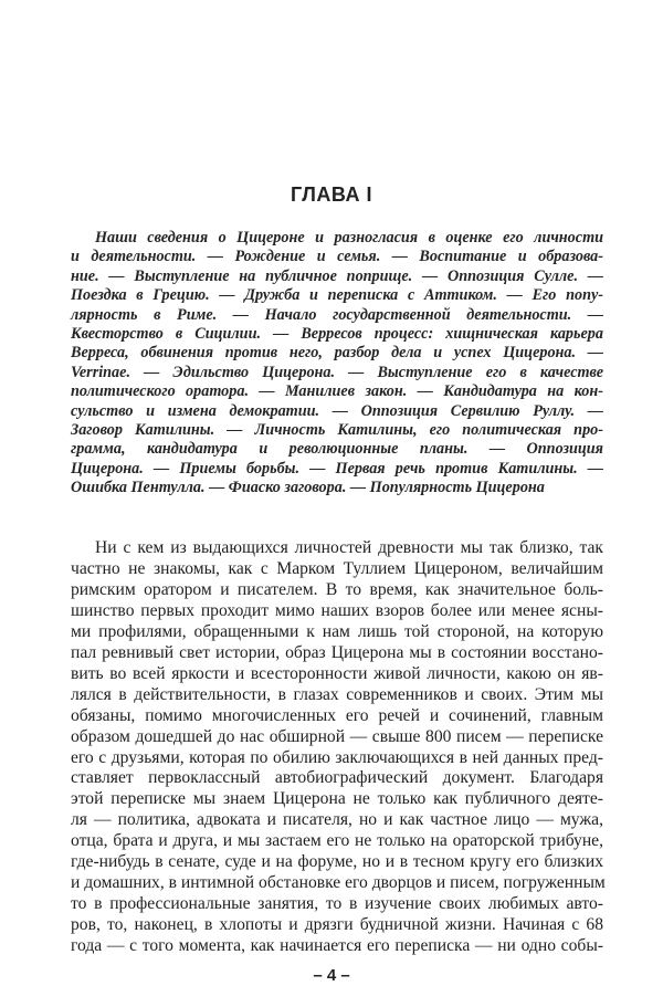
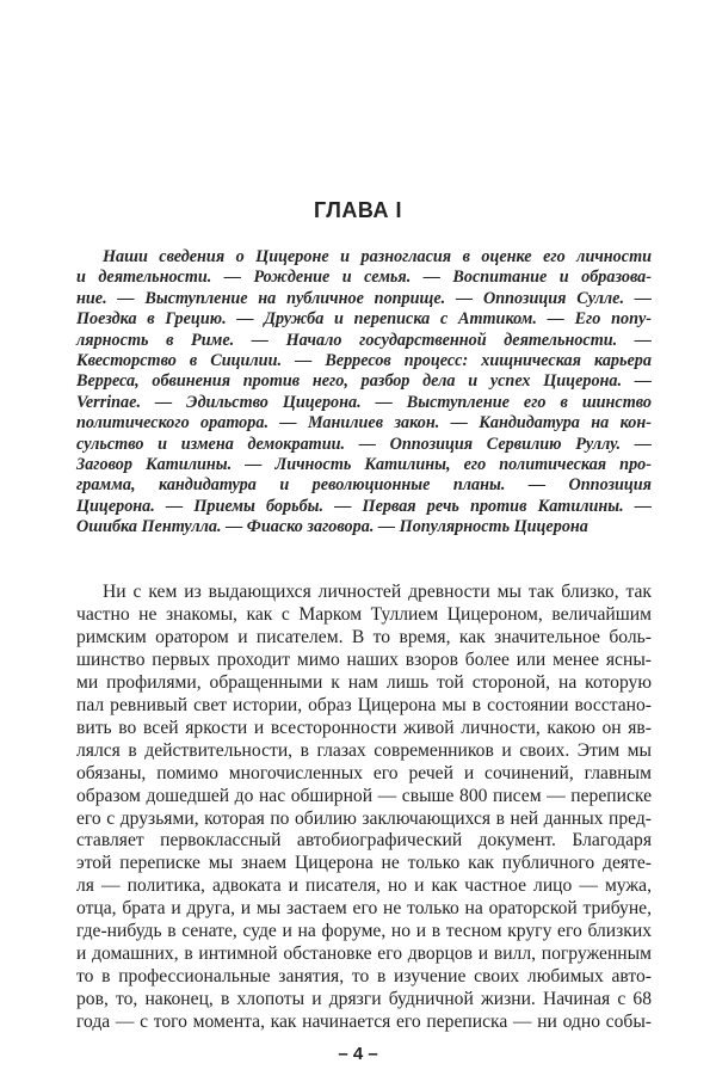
  ГЛАВА I
  Наши сведения о Цицероне и разногласия в оценке его личности
  и деятельности. — Рождение и семья. — Воспитание и образова-
  ние. — Выступление на публичное поприще. — Оппозиция Сулле. —
  Поездка в Грецию. — Дружба и переписка с Аттиком. — Его попу-
  лярность в Риме. — Начало государственной деятельности. —
  Квесторство в Сицилии. — Верресов процесс: хищническая карьера
  Верреса, обвинения против него, разбор дела и успех Цицерона. —
- Verrinae. — Эдильство Цицерона. — Выступление его в качестве
+ Verrinae. — Эдильство Цицерона. — Выступление его в шинство
  политического оратора. — Манилиев закон. — Кандидатура на кон-
  сульство и измена демократии. — Оппозиция Сервилию Руллу. —
  Заговор Катилины. — Личность Катилины, его политическая про-
  грамма, кандидатура и революционные планы. — Оппозиция
  Цицерона. — Приемы борьбы. — Первая речь против Катилины. —
  Ошибка Пентулла. — Фиаско заговора. — Популярность Цицерона
  Ни с кем из выдающихся личностей древности мы так близко, так
  частно не знакомы, как с Марком Туллием Цицероном, величайшим
  римским оратором и писателем. В то время, как значительное боль-
  шинство первых проходит мимо наших взоров более или менее ясны-
  ми профилями, обращенными к нам лишь той стороной, на которую
  пал ревнивый свет истории, образ Цицерона мы в состоянии восстано-
  вить во всей яркости и всесторонности живой личности, какою он яв-
  лялся в действительности, в глазах современников и своих. Этим мы
  обязаны, помимо многочисленных его речей и сочинений, главным
  образом дошедшей до нас обширной — свыше 800 писем — переписке
  его с друзьями, которая по обилию заключающихся в ней данных пред-
  ставляет первоклассный автобиографический документ. Благодаря
  этой переписке мы знаем Цицерона не только как публичного деяте-
  ля — политика, адвоката и писателя, но и как частное лицо — мужа,
  отца, брата и друга, и мы застаем его не только на ораторской трибуне,
  где-нибудь в сенате, суде и на форуме, но и в тесном кругу его близких
- и домашних, в интимной обстановке его дворцов и писем, погруженным
+ и домашних, в интимной обстановке его дворцов и вилл, погруженным
  то в профессиональные занятия, то в изучение своих любимых авто-
  ров, то, наконец, в хлопоты и дрязги будничной жизни. Начиная с 68
  года — с того момента, как начинается его переписка — ни одно собы-
  – 4 –
